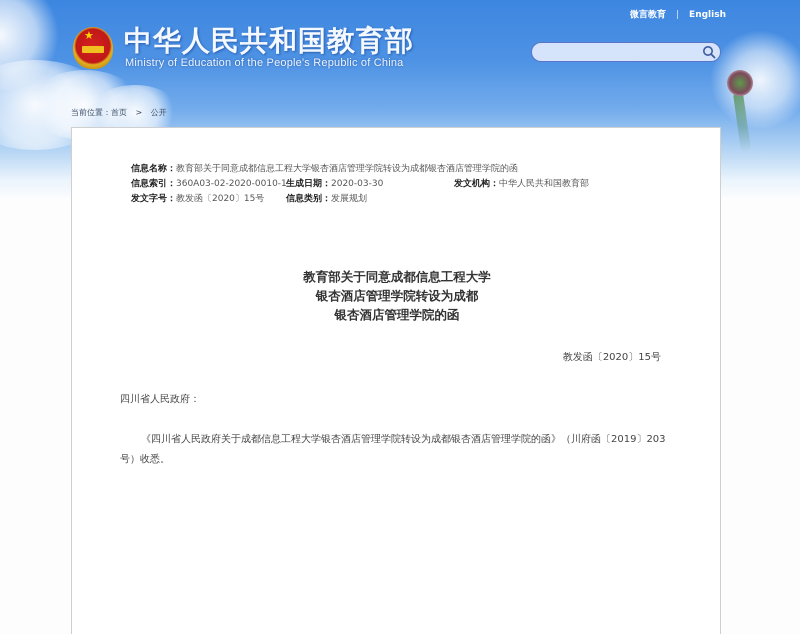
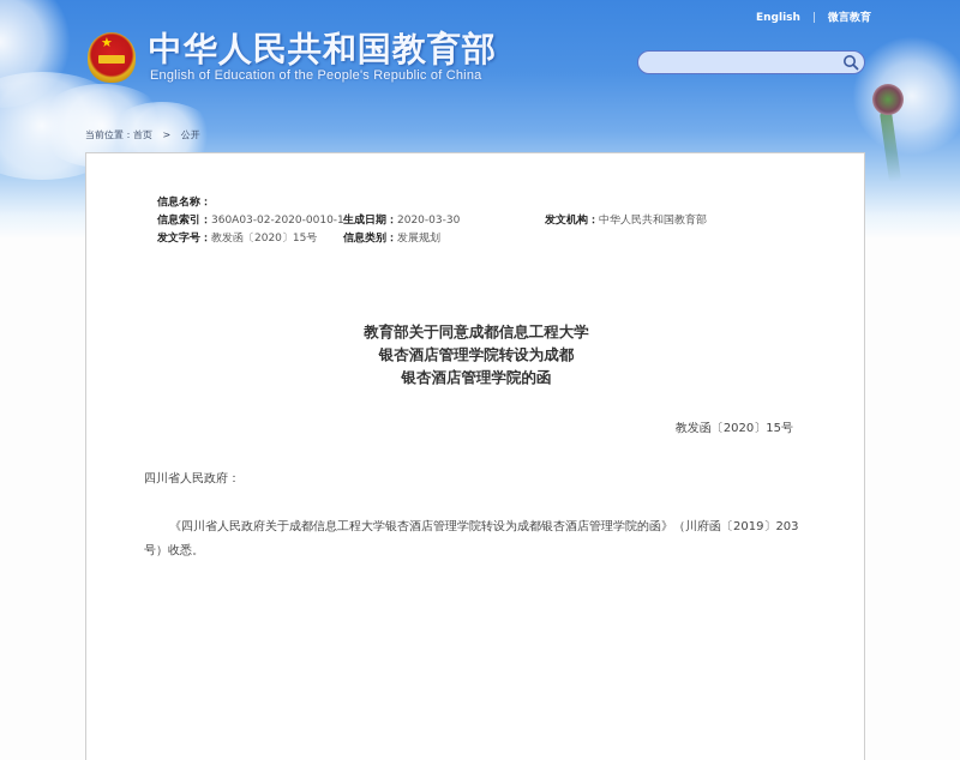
  ★
  中华人民共和国教育部
- Ministry of Education of the People's Republic of China
+ English of Education of the People's Republic of China
- 微言教育
+ English
  |
- English
+ 微言教育
  当前位置：首页 > 公开
  信息名称：
- 教育部关于同意成都信息工程大学银杏酒店管理学院转设为成都银杏酒店管理学院的函
  信息索引：
  360A03-02-2020-0010-1
  生成日期：
  2020-03-30
  发文机构：
  中华人民共和国教育部
  发文字号：
  教发函〔2020〕15号
  信息类别：
  发展规划
  教育部关于同意成都信息工程大学
  银杏酒店管理学院转设为成都
  银杏酒店管理学院的函
  教发函〔2020〕15号
  四川省人民政府：
  《四川省人民政府关于成都信息工程大学银杏酒店管理学院转设为成都银杏酒店管理学院的函》（川府函〔2019〕203号）收悉。
